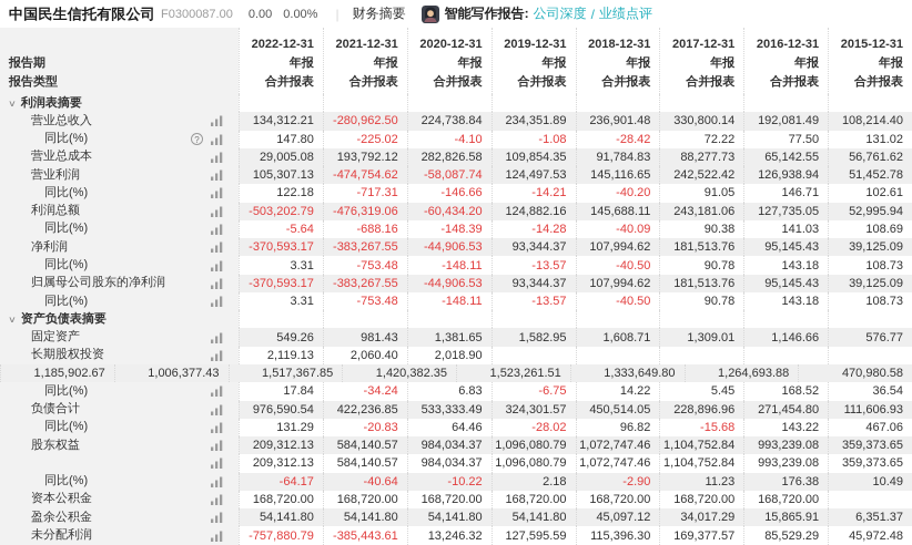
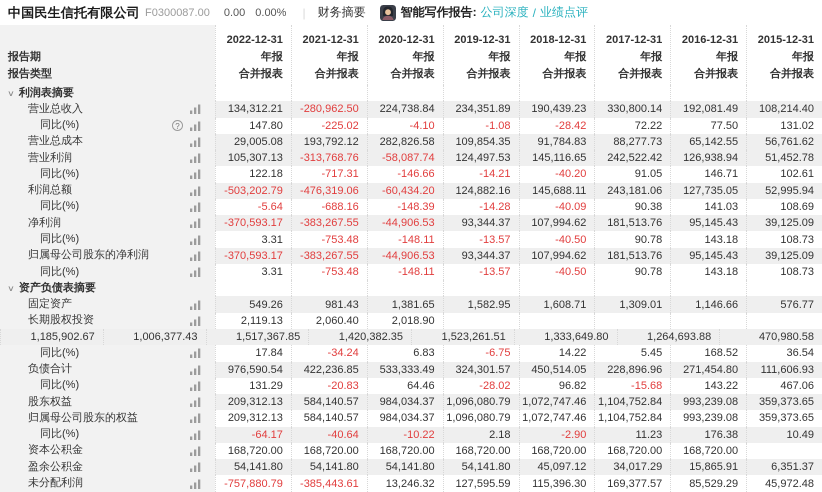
  中国民生信托有限公司
  F0300087.00
  0.00
  0.00%
  财务摘要
  智能写作报告:
  公司深度
  /
  业绩点评
  报告期
  报告类型
  2022-12-31
  年报
  合并报表
  2021-12-31
  年报
  合并报表
  2020-12-31
  年报
  合并报表
  2019-12-31
  年报
  合并报表
  2018-12-31
  年报
  合并报表
  2017-12-31
  年报
  合并报表
  2016-12-31
  年报
  合并报表
  2015-12-31
  年报
  合并报表
  ∨
  利润表摘要
  营业总收入
  134,312.21
  -280,962.50
  224,738.84
  234,351.89
- 236,901.48
+ 190,439.23
  330,800.14
  192,081.49
  108,214.40
  同比(%)
  ?
  147.80
  -225.02
  -4.10
  -1.08
  -28.42
  72.22
  77.50
  131.02
  营业总成本
  29,005.08
  193,792.12
  282,826.58
  109,854.35
  91,784.83
  88,277.73
  65,142.55
  56,761.62
  营业利润
  105,307.13
- -474,754.62
+ -313,768.76
  -58,087.74
  124,497.53
  145,116.65
  242,522.42
  126,938.94
  51,452.78
  同比(%)
  122.18
  -717.31
  -146.66
  -14.21
  -40.20
  91.05
  146.71
  102.61
  利润总额
  -503,202.79
  -476,319.06
  -60,434.20
  124,882.16
  145,688.11
  243,181.06
  127,735.05
  52,995.94
  同比(%)
  -5.64
  -688.16
  -148.39
  -14.28
  -40.09
  90.38
  141.03
  108.69
  净利润
  -370,593.17
  -383,267.55
  -44,906.53
  93,344.37
  107,994.62
  181,513.76
  95,145.43
  39,125.09
  同比(%)
  3.31
  -753.48
  -148.11
  -13.57
  -40.50
  90.78
  143.18
  108.73
  归属母公司股东的净利润
  -370,593.17
  -383,267.55
  -44,906.53
  93,344.37
  107,994.62
  181,513.76
  95,145.43
  39,125.09
  同比(%)
  3.31
  -753.48
  -148.11
  -13.57
  -40.50
  90.78
  143.18
  108.73
  ∨
  资产负债表摘要
  固定资产
  549.26
  981.43
  1,381.65
  1,582.95
  1,608.71
  1,309.01
  1,146.66
  576.77
  长期股权投资
  2,119.13
  2,060.40
  2,018.90
  1,185,902.67
  1,006,377.43
  1,517,367.85
  1,420,382.35
  1,523,261.51
  1,333,649.80
  1,264,693.88
  470,980.58
  同比(%)
  17.84
  -34.24
  6.83
  -6.75
  14.22
  5.45
  168.52
  36.54
  负债合计
  976,590.54
  422,236.85
  533,333.49
  324,301.57
  450,514.05
  228,896.96
  271,454.80
  111,606.93
  同比(%)
  131.29
  -20.83
  64.46
  -28.02
  96.82
  -15.68
  143.22
  467.06
  股东权益
  209,312.13
  584,140.57
  984,034.37
  1,096,080.79
  1,072,747.46
  1,104,752.84
  993,239.08
  359,373.65
+ 归属母公司股东的权益
  209,312.13
  584,140.57
  984,034.37
  1,096,080.79
  1,072,747.46
  1,104,752.84
  993,239.08
  359,373.65
  同比(%)
  -64.17
  -40.64
  -10.22
  2.18
  -2.90
  11.23
  176.38
  10.49
  资本公积金
  168,720.00
  168,720.00
  168,720.00
  168,720.00
  168,720.00
  168,720.00
  168,720.00
  盈余公积金
  54,141.80
  54,141.80
  54,141.80
  54,141.80
  45,097.12
  34,017.29
  15,865.91
  6,351.37
  未分配利润
  -757,880.79
  -385,443.61
  13,246.32
  127,595.59
  115,396.30
  169,377.57
  85,529.29
  45,972.48
